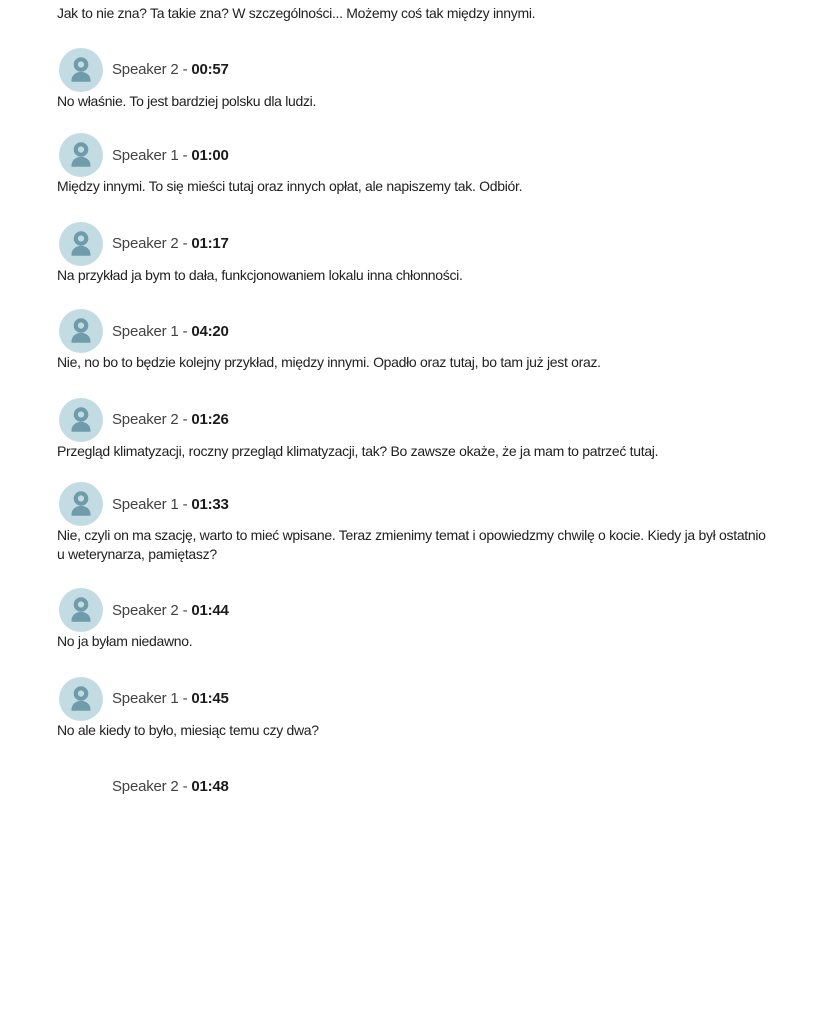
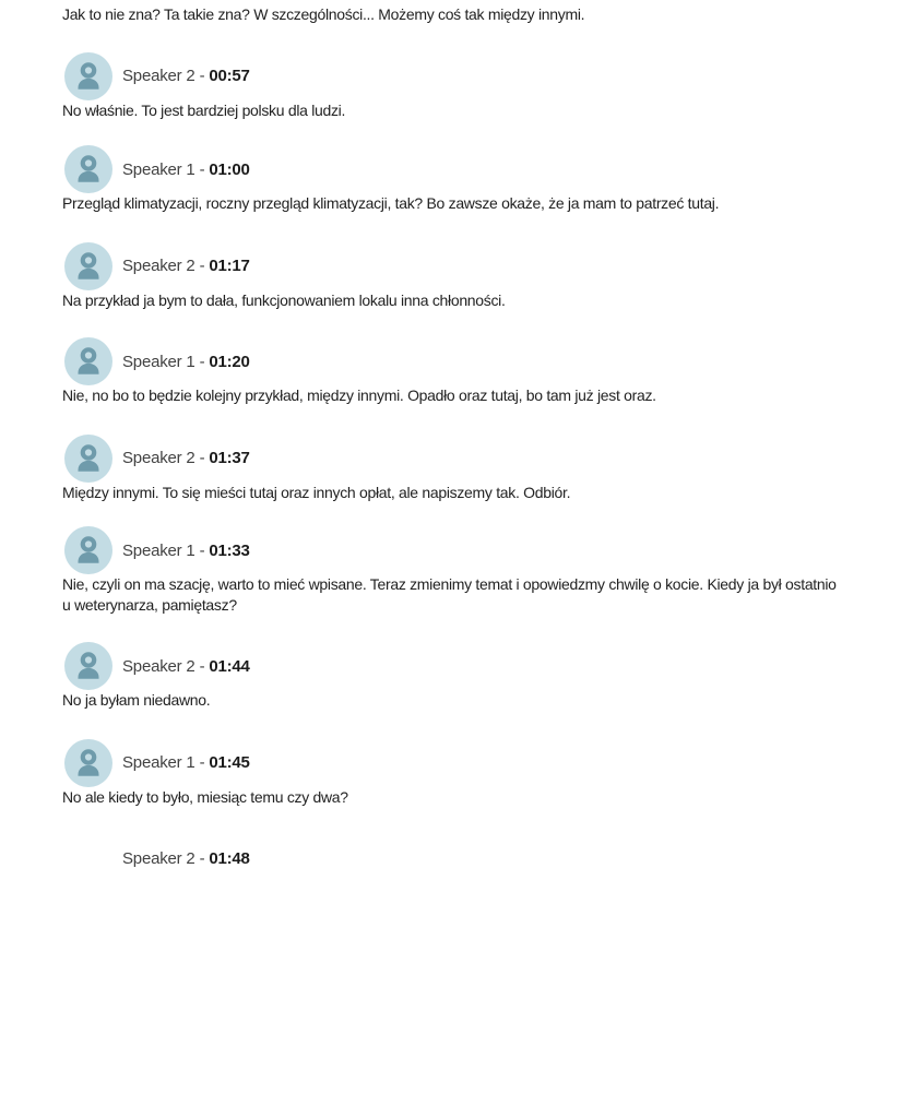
  Jak to nie zna? Ta takie zna? W szczególności... Możemy coś tak między innymi.
  Speaker 2 - 00:57
  No właśnie. To jest bardziej polsku dla ludzi.
  Speaker 1 - 01:00
- Między innymi. To się mieści tutaj oraz innych opłat, ale napiszemy tak. Odbiór.
+ Przegląd klimatyzacji, roczny przegląd klimatyzacji, tak? Bo zawsze okaże, że ja mam to patrzeć tutaj.
  Speaker 2 - 01:17
  Na przykład ja bym to dała, funkcjonowaniem lokalu inna chłonności.
- Speaker 1 - 04:20
+ Speaker 1 - 01:20
  Nie, no bo to będzie kolejny przykład, między innymi. Opadło oraz tutaj, bo tam już jest oraz.
- Speaker 2 - 01:26
+ Speaker 2 - 01:37
- Przegląd klimatyzacji, roczny przegląd klimatyzacji, tak? Bo zawsze okaże, że ja mam to patrzeć tutaj.
+ Między innymi. To się mieści tutaj oraz innych opłat, ale napiszemy tak. Odbiór.
  Speaker 1 - 01:33
  Nie, czyli on ma szację, warto to mieć wpisane. Teraz zmienimy temat i opowiedzmy chwilę o kocie. Kiedy ja był ostatnio u weterynarza, pamiętasz?
  Speaker 2 - 01:44
  No ja byłam niedawno.
  Speaker 1 - 01:45
  No ale kiedy to było, miesiąc temu czy dwa?
  Speaker 2 - 01:48
